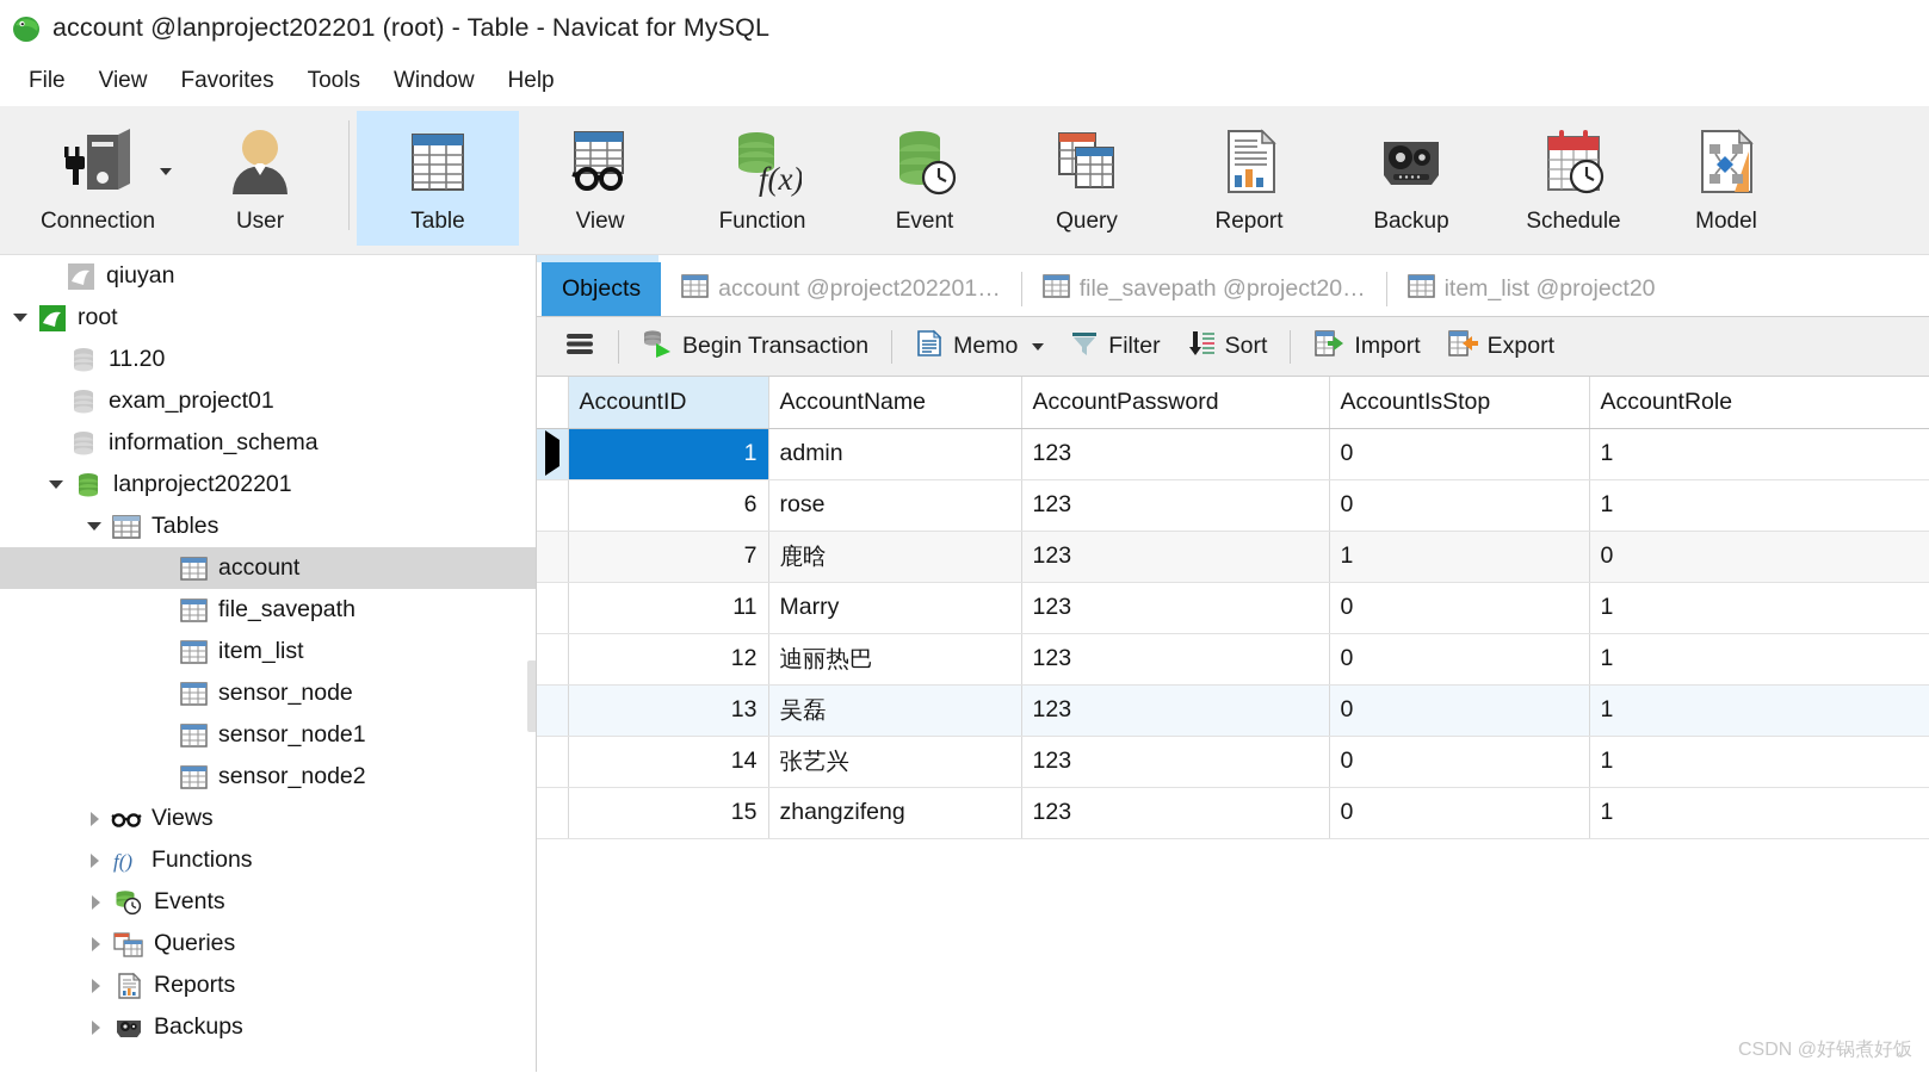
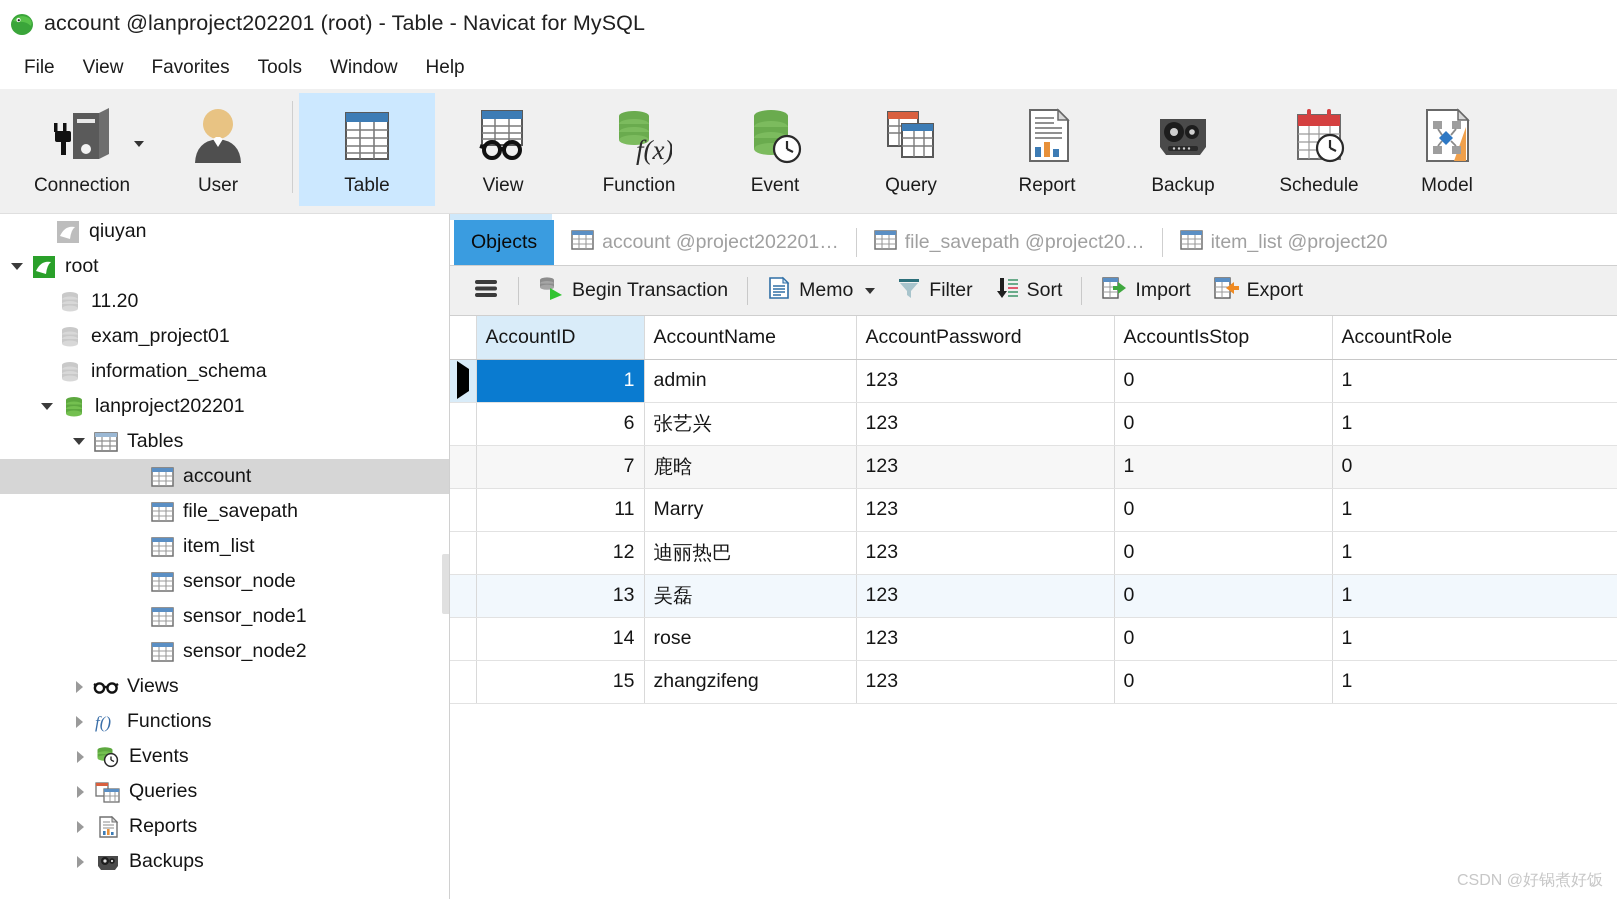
  account @lanproject202201 (root) - Table - Navicat for MySQL
  File
  View
  Favorites
  Tools
  Window
  Help
  Connection
  User
  Table
  View
  f(x)
  Function
  Event
  Query
  Report
  Backup
  Schedule
  Model
  qiuyan
  root
  11.20
  exam_project01
  information_schema
  lanproject202201
  Tables
  account
  file_savepath
  item_list
  sensor_node
  sensor_node1
  sensor_node2
  Views
  f()
  Functions
  Events
  Queries
  Reports
  Backups
  Objects
  account @project202201…
  file_savepath @project20…
  item_list @project20
  Begin Transaction
  Memo
  Filter
  Sort
  Import
  Export
  	AccountID	AccountName	AccountPassword	AccountIsStop	AccountRole
  	1	admin	123	0	1
- 	6	rose	123	0	1
+ 	6	张艺兴	123	0	1
  	7	鹿晗	123	1	0
  	11	Marry	123	0	1
  	12	迪丽热巴	123	0	1
  	13	吴磊	123	0	1
- 	14	张艺兴	123	0	1
+ 	14	rose	123	0	1
  	15	zhangzifeng	123	0	1
  CSDN @好锅煮好饭
